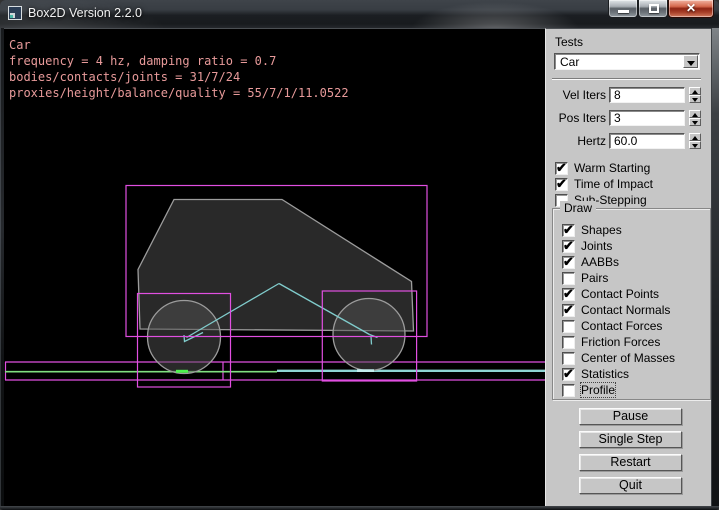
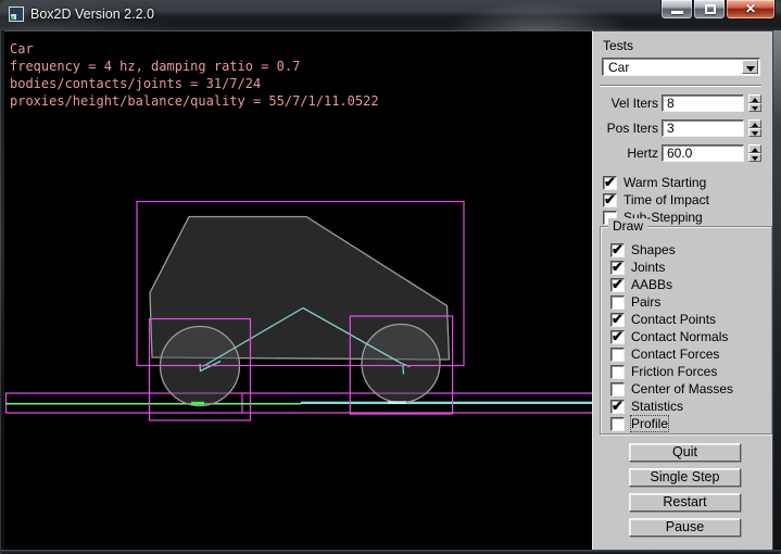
  Box2D Version 2.2.0
  ✕
  Car
  frequency = 4 hz, damping ratio = 0.7
  bodies/contacts/joints = 31/7/24
  proxies/height/balance/quality = 55/7/1/11.0522
  Tests
  Car
  Vel Iters
  8
  Pos Iters
  3
  Hertz
  60.0
  ✔
  Warm Starting
  ✔
  Time of Impact
  Sub-Stepping
  Draw
  ✔
  Shapes
  ✔
  Joints
  ✔
  AABBs
  Pairs
  ✔
  Contact Points
  ✔
  Contact Normals
  Contact Forces
  Friction Forces
  Center of Masses
  ✔
  Statistics
  Profile
- Pause
+ Quit
  Single Step
  Restart
- Quit
+ Pause
